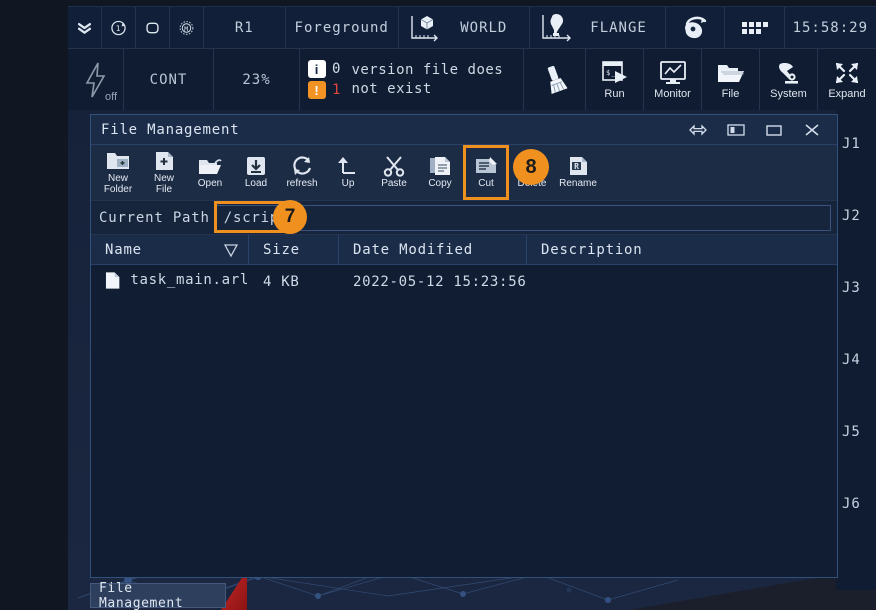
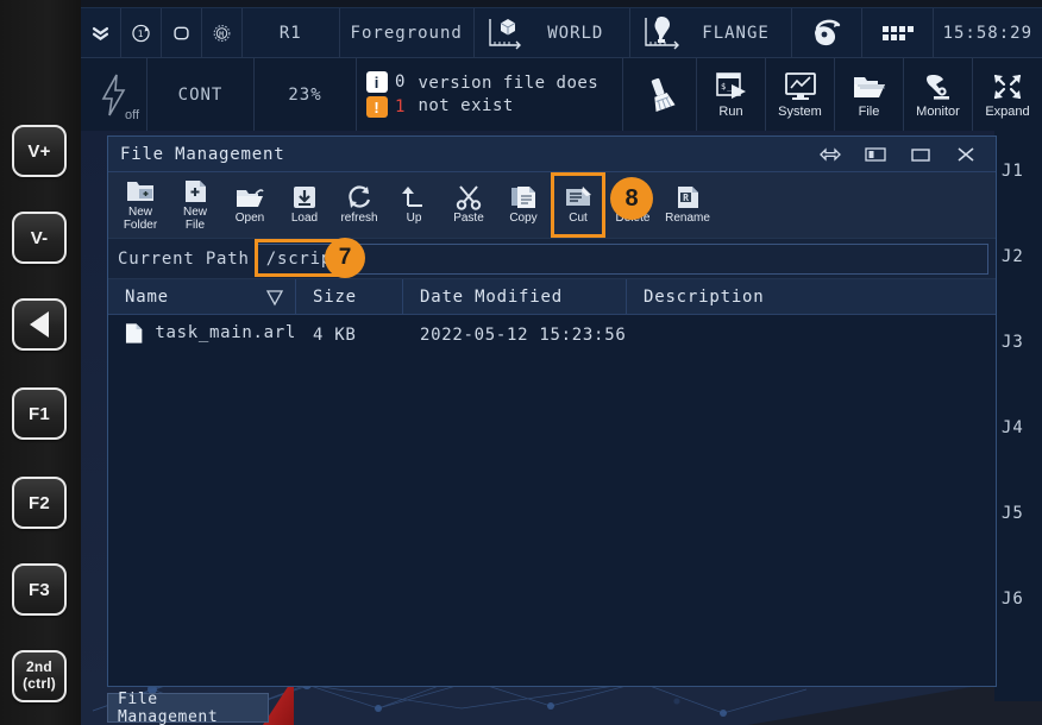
+ V+
+ V-
+ F1
+ F2
+ F3
+ 2nd
+ (ctrl)
  1
  R1
  Foreground
  WORLD
  FLANGE
  15:58:29
  off
  CONT
  23%
  i
  0
  !
  1
  version file does not exist
  $_
  Run
- Monitor
+ System
  File
- System
+ Monitor
  Expand
  J1
  J2
  J3
  J4
  J5
  J6
  File Management
  New
  Folder
  New
  File
  Open
  Load
  refresh
  Up
  Paste
  Copy
  Cut
  R
  Rename
  Current Path
  /scri
  Name
  Size
  Date Modified
  Description
  task_main.arl
  4 KB
  2022-05-12 15:23:56
  File Management
  7
  8
